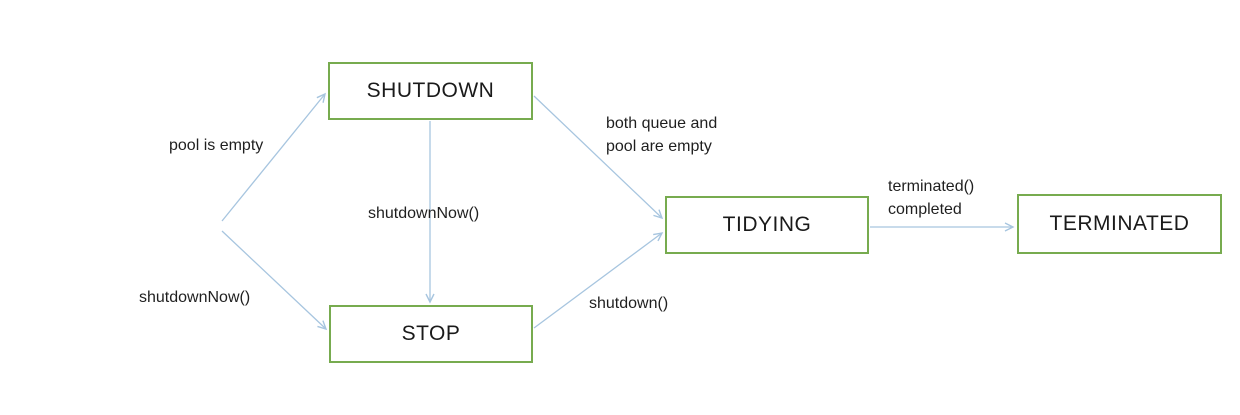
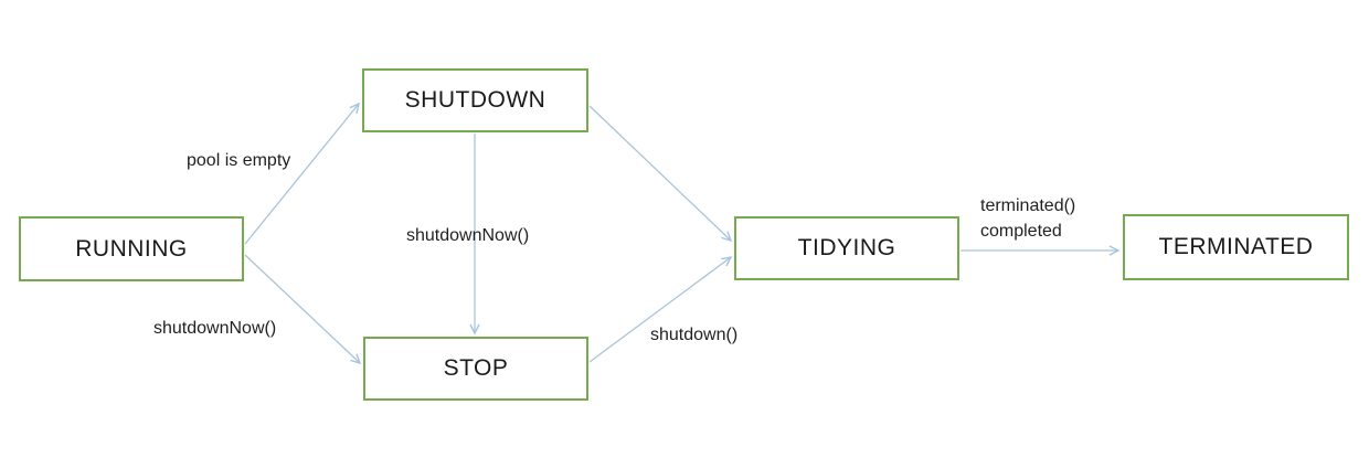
+ RUNNING
  SHUTDOWN
  STOP
  TIDYING
  TERMINATED
  pool is empty
  shutdownNow()
  shutdownNow()
- both queue and
- pool are empty
  shutdown()
  terminated()
  completed
